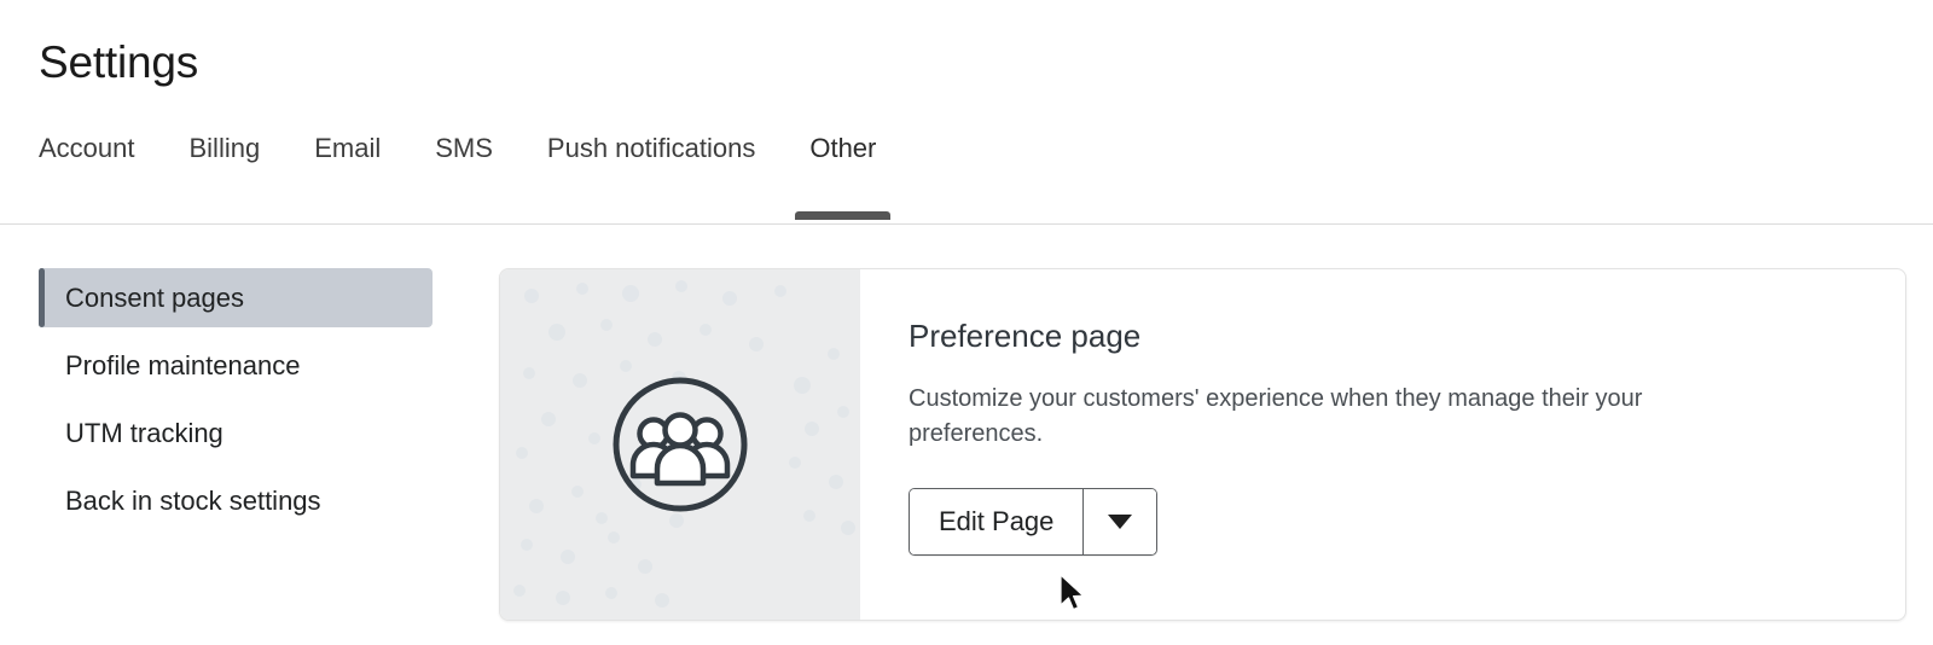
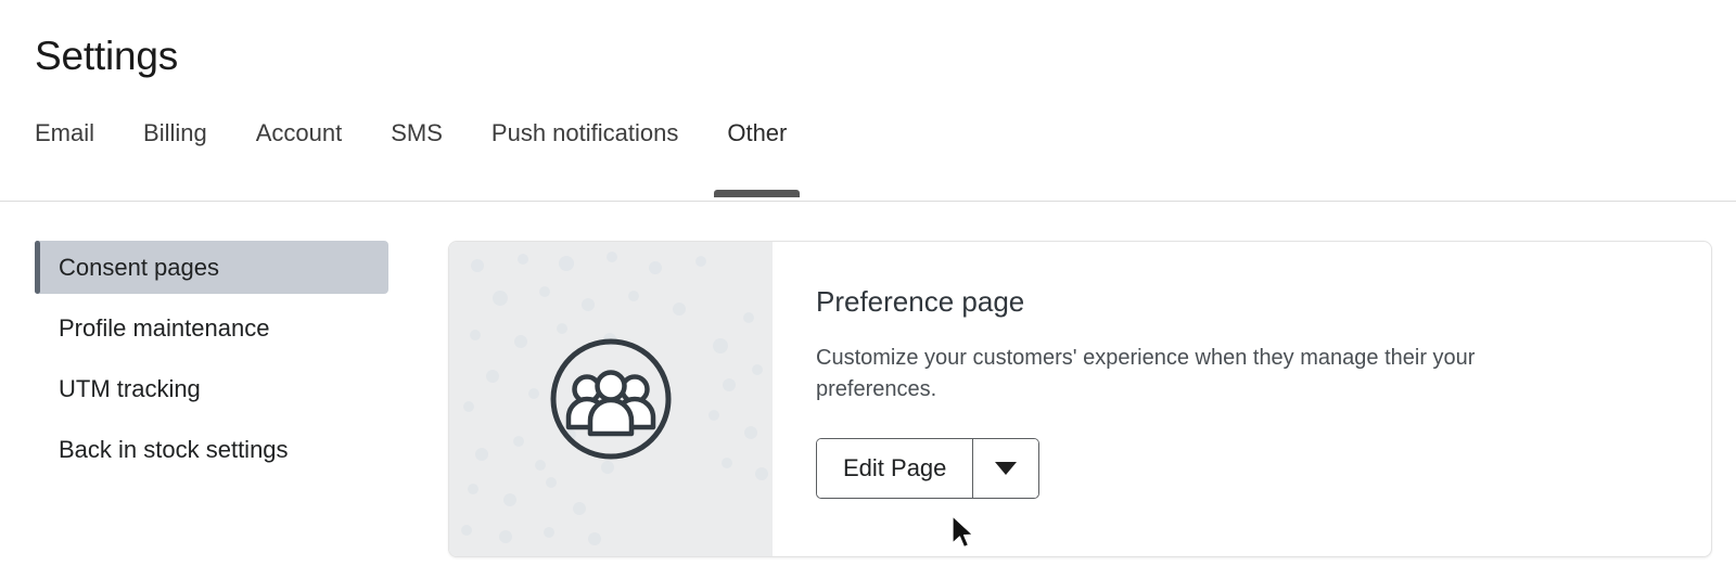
  Settings
- Account
+ Email
  Billing
- Email
+ Account
  SMS
  Push notifications
  Other
  Consent pages
  Profile maintenance
  UTM tracking
  Back in stock settings
  Preference page
  Customize your customers' experience when they manage their your preferences.
  Edit Page
